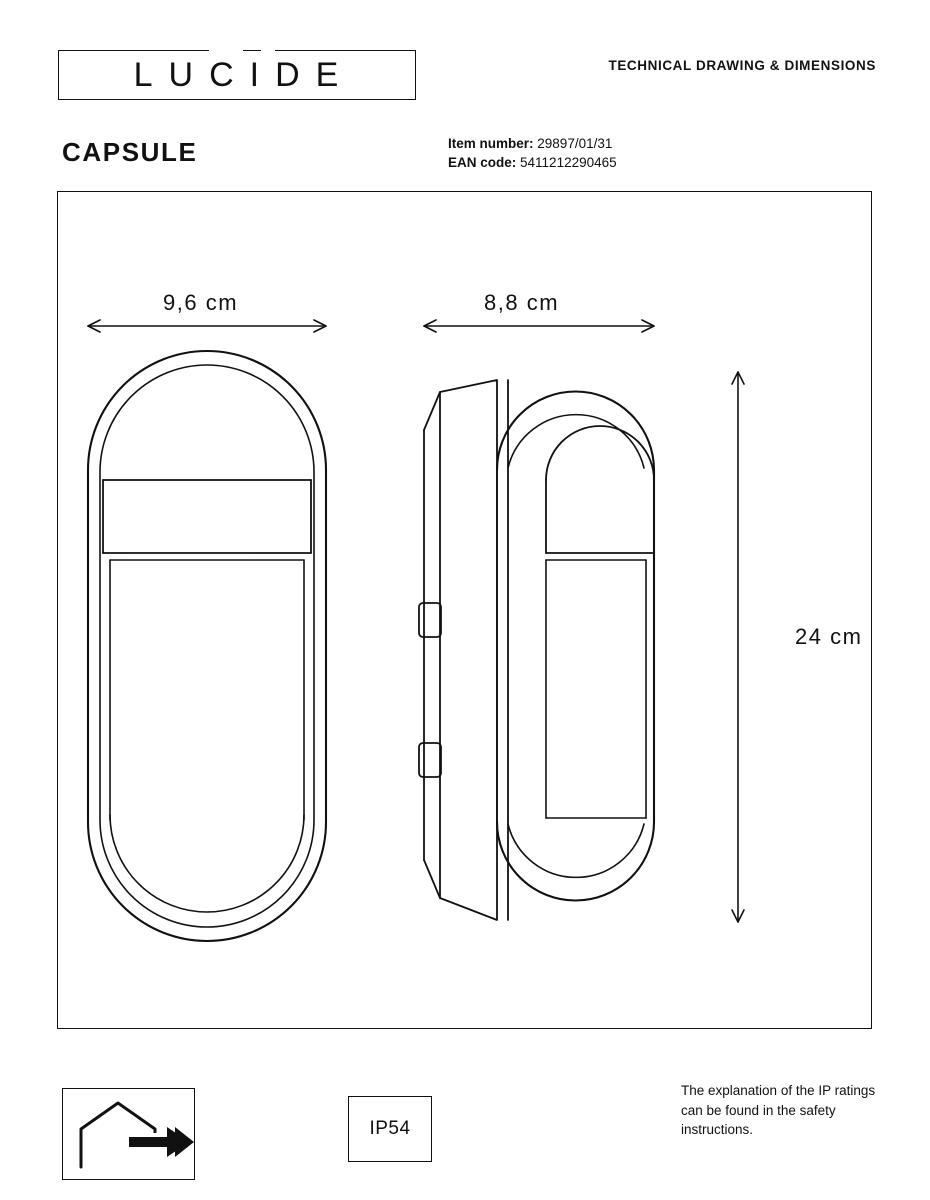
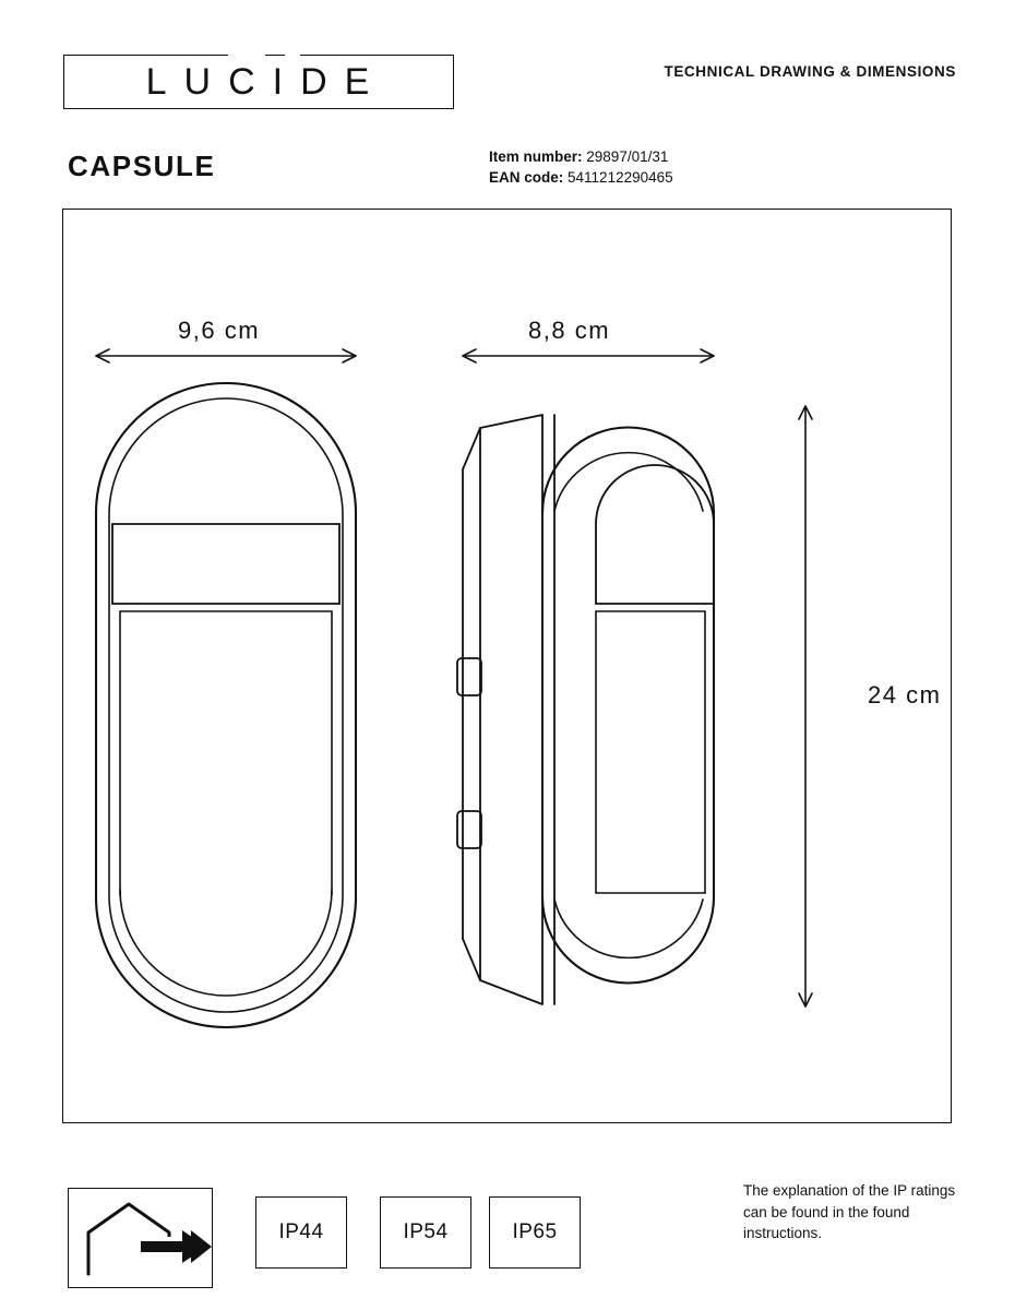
  LUCIDE
  TECHNICAL DRAWING & DIMENSIONS
  CAPSULE
  Item number: 29897/01/31
  EAN code: 5411212290465
  9,6 cm
  8,8 cm
  24 cm
+ IP44
  IP54
+ IP65
- The explanation of the IP ratings can be found in the safety instructions.
+ The explanation of the IP ratings can be found in the found instructions.
